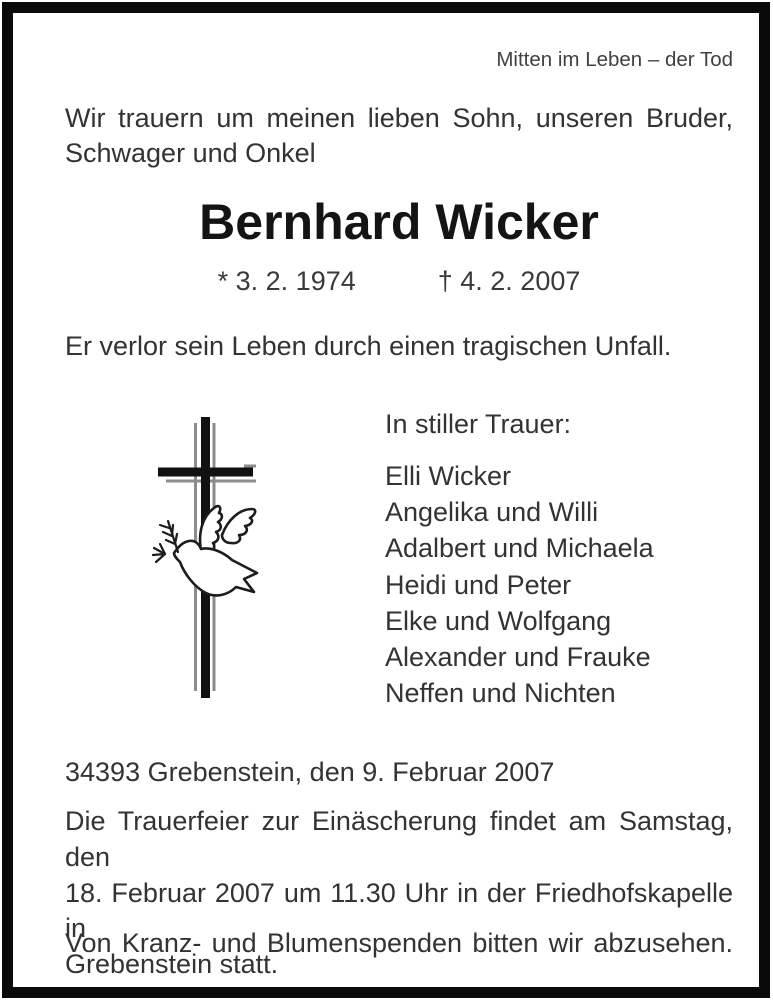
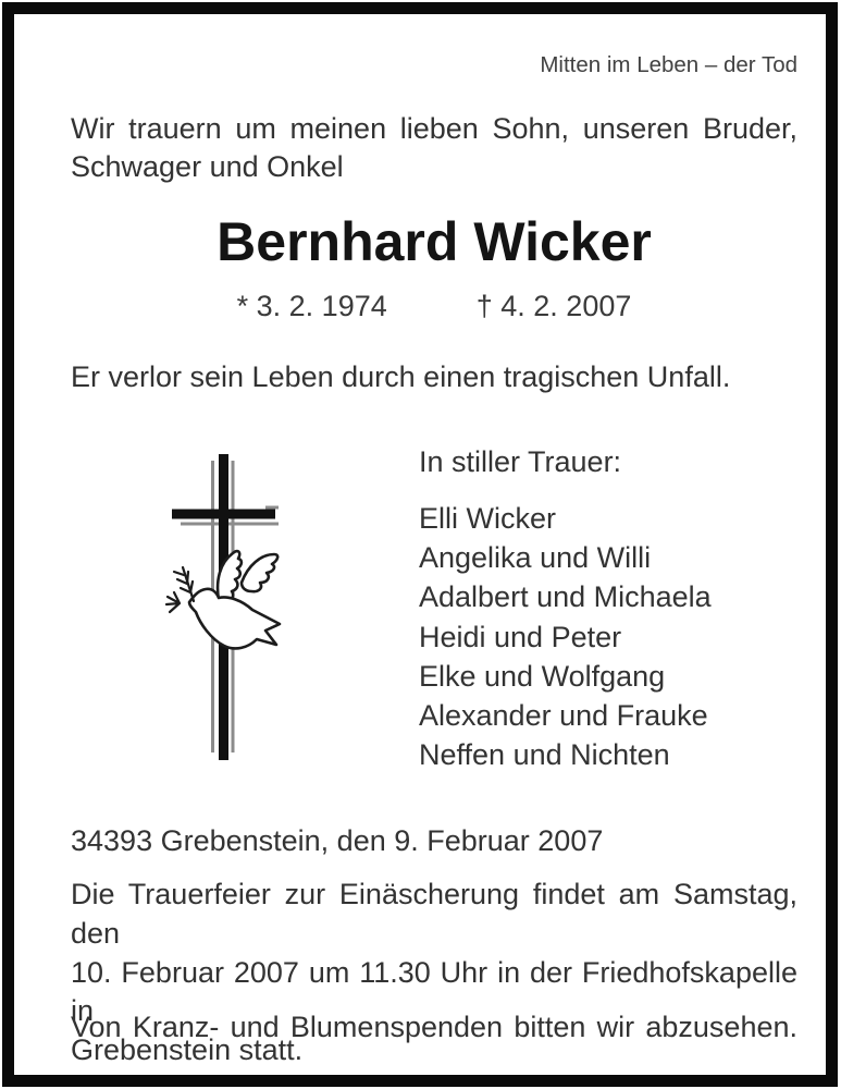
  Mitten im Leben – der Tod
  Wir trauern um meinen lieben Sohn, unseren Bruder,
  Schwager und Onkel
  Bernhard Wicker
  * 3. 2. 1974
  † 4. 2. 2007
  Er verlor sein Leben durch einen tragischen Unfall.
  In stiller Trauer:
  Elli Wicker
  Angelika und Willi
  Adalbert und Michaela
  Heidi und Peter
  Elke und Wolfgang
  Alexander und Frauke
  Neffen und Nichten
  34393 Grebenstein, den 9. Februar 2007
  Die Trauerfeier zur Einäscherung findet am Samstag, den
- 18. Februar 2007 um 11.30 Uhr in der Friedhofskapelle in
+ 10. Februar 2007 um 11.30 Uhr in der Friedhofskapelle in
  Grebenstein statt.
  Von Kranz- und Blumenspenden bitten wir abzusehen.
